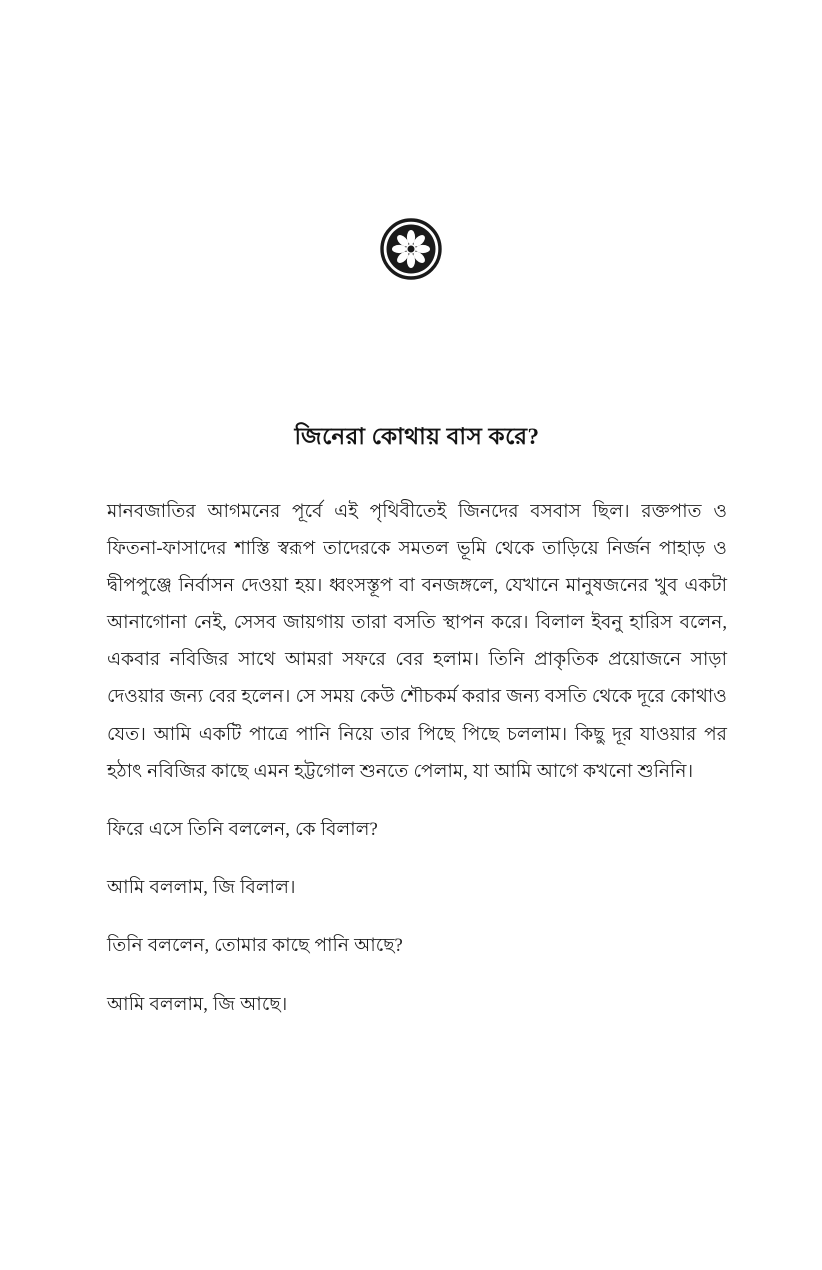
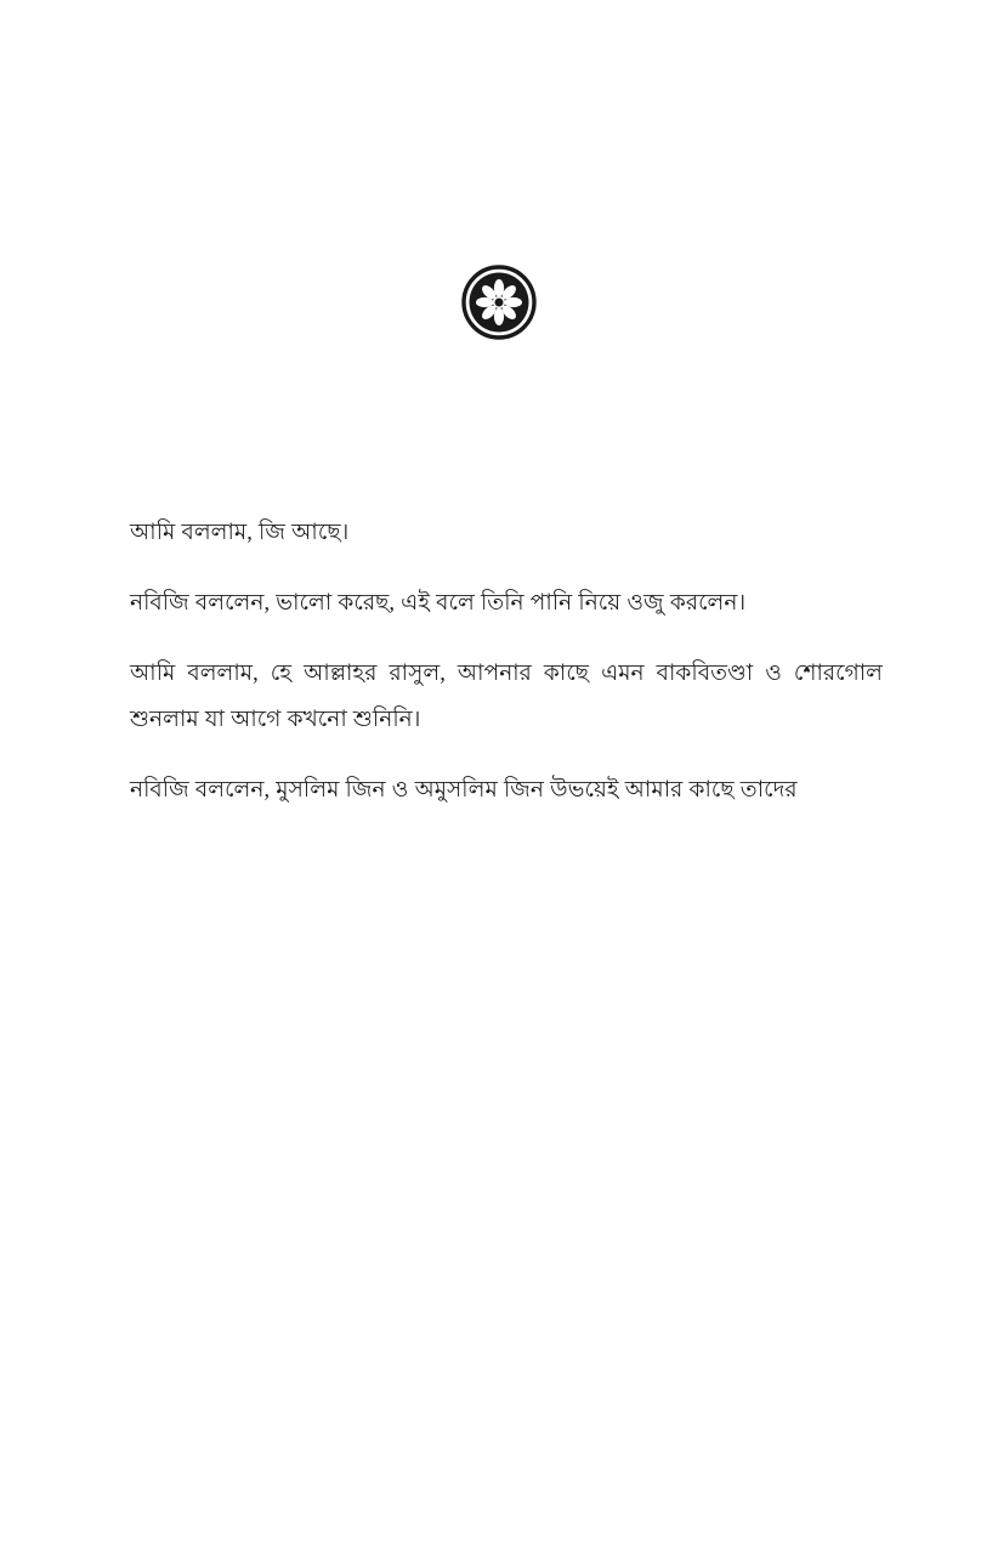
- জিনেরা কোথায় বাস করে?
- মানবজাতির আগমনের পূর্বে এই পৃথিবীতেই জিনদের বসবাস ছিল। রক্তপাত ও ফিতনা-ফাসাদের শাস্তি স্বরূপ তাদেরকে সমতল ভূমি থেকে তাড়িয়ে নির্জন পাহাড় ও দ্বীপপুঞ্জে নির্বাসন দেওয়া হয়। ধ্বংসস্তূপ বা বনজঙ্গলে, যেখানে মানুষজনের খুব একটা আনাগোনা নেই, সেসব জায়গায় তারা বসতি স্থাপন করে। বিলাল ইবনু হারিস বলেন, একবার নবিজির সাথে আমরা সফরে বের হলাম। তিনি প্রাকৃতিক প্রয়োজনে সাড়া দেওয়ার জন্য বের হলেন। সে সময় কেউ শৌচকর্ম করার জন্য বসতি থেকে দূরে কোথাও যেত। আমি একটি পাত্রে পানি নিয়ে তার পিছে পিছে চললাম। কিছু দূর যাওয়ার পর হঠাৎ নবিজির কাছে এমন হট্টগোল শুনতে পেলাম, যা আমি আগে কখনো শুনিনি।
- ফিরে এসে তিনি বললেন, কে বিলাল?
- আমি বললাম, জি বিলাল।
- তিনি বললেন, তোমার কাছে পানি আছে?
  আমি বললাম, জি আছে।
+ নবিজি বললেন, ভালো করেছ, এই বলে তিনি পানি নিয়ে ওজু করলেন।
+ আমি বললাম, হে আল্লাহর রাসুল, আপনার কাছে এমন বাকবিতণ্ডা ও শোরগোল শুনলাম যা আগে কখনো শুনিনি।
+ নবিজি বললেন, মুসলিম জিন ও অমুসলিম জিন উভয়েই আমার কাছে তাদের
